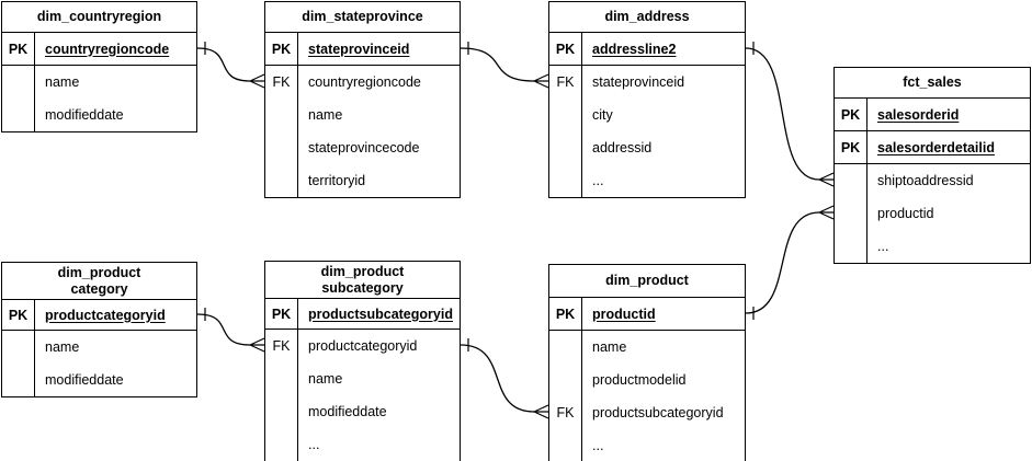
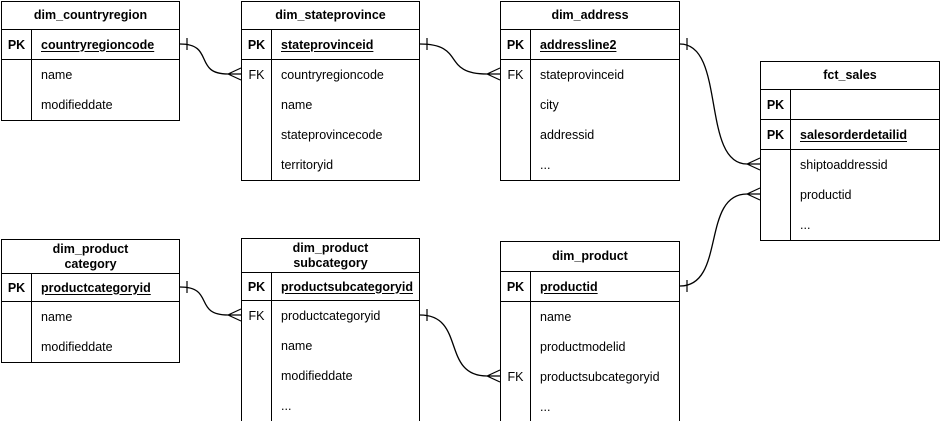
  dim_countryregion
  PK
  countryregioncode
  name
  modifieddate
  dim_stateprovince
  PK
  stateprovinceid
  FK
  countryregioncode
  name
  stateprovincecode
  territoryid
  dim_address
  PK
  addressline2
  FK
  stateprovinceid
  city
  addressid
  ...
  fct_sales
  PK
- salesorderid
  PK
  salesorderdetailid
  shiptoaddressid
  productid
  ...
  dim_product
  category
  PK
  productcategoryid
  name
  modifieddate
  dim_product
  subcategory
  PK
  productsubcategoryid
  FK
  productcategoryid
  name
  modifieddate
  ...
  dim_product
  PK
  productid
  name
  productmodelid
  FK
  productsubcategoryid
  ...
